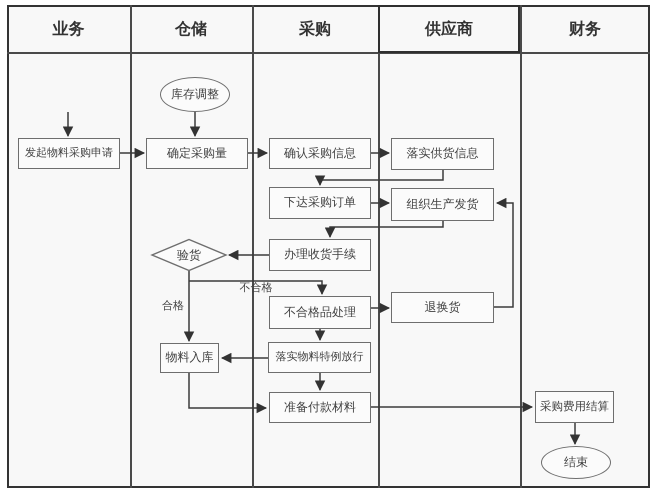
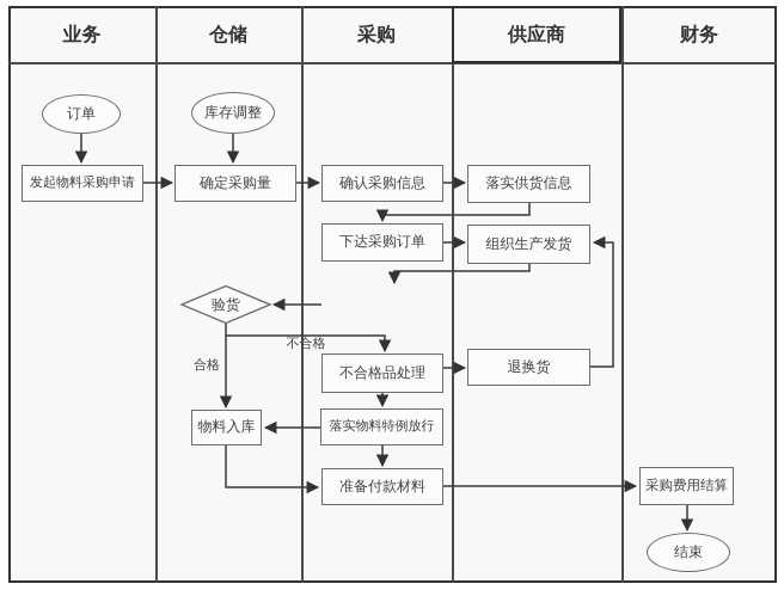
  业务
  仓储
  采购
  供应商
  财务
+ 订单
  发起物料采购申请
  库存调整
  确定采购量
  确认采购信息
  落实供货信息
  下达采购订单
  组织生产发货
- 办理收货手续
  验货
  不合格品处理
  物料入库
  落实物料特例放行
  准备付款材料
  退换货
  采购费用结算
  结束
  合格
  不合格
